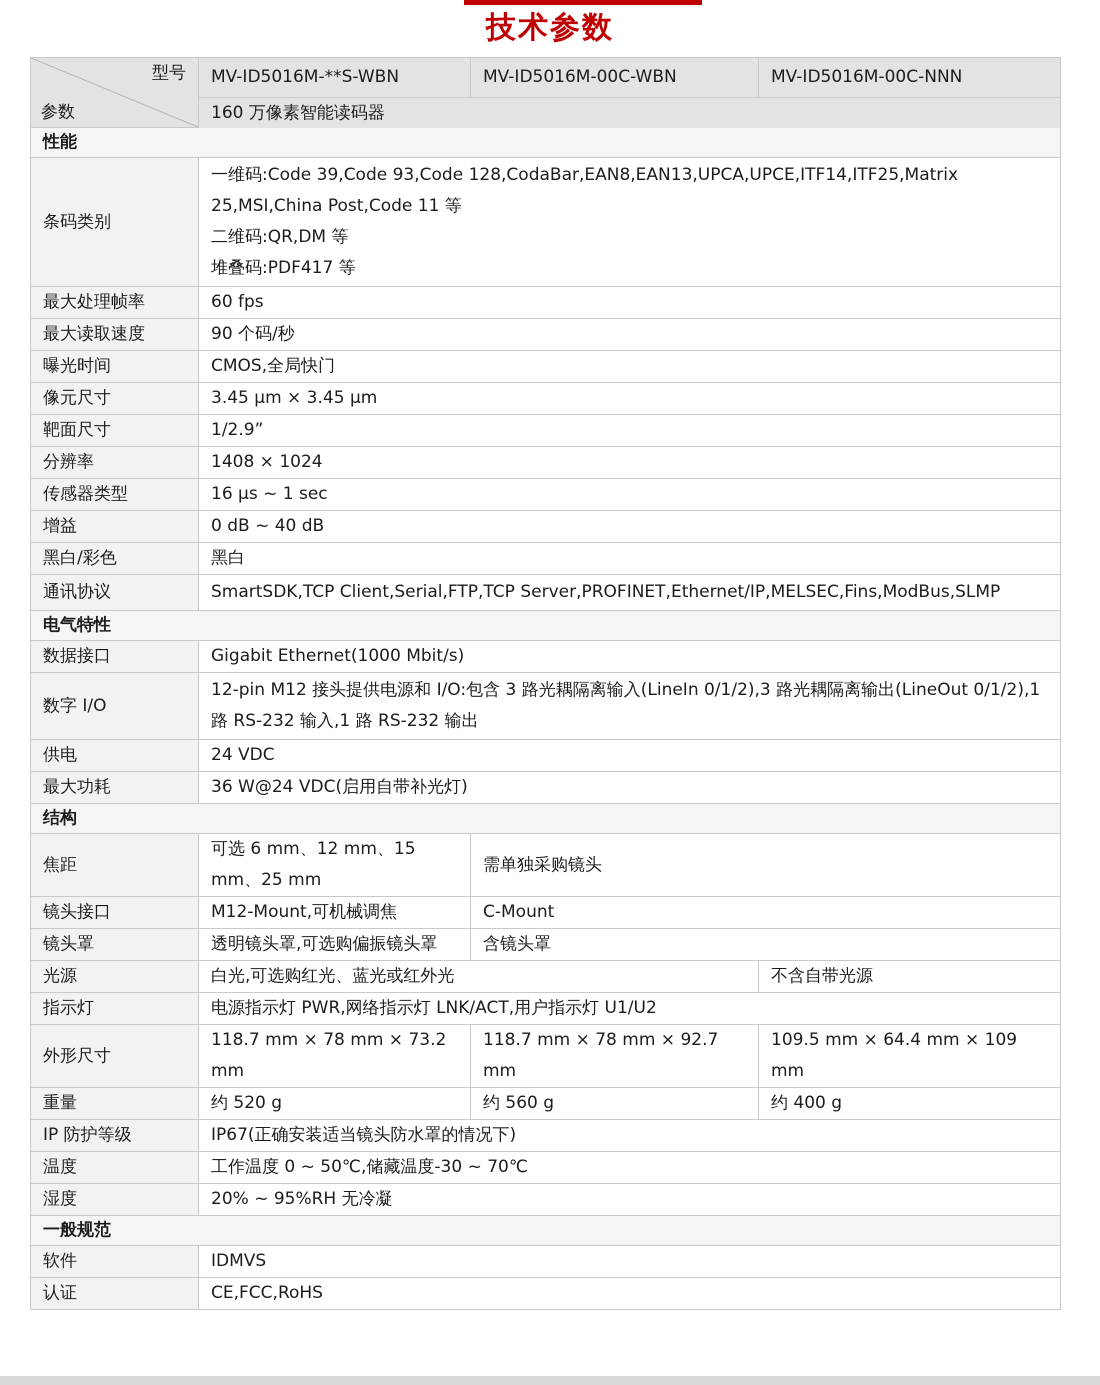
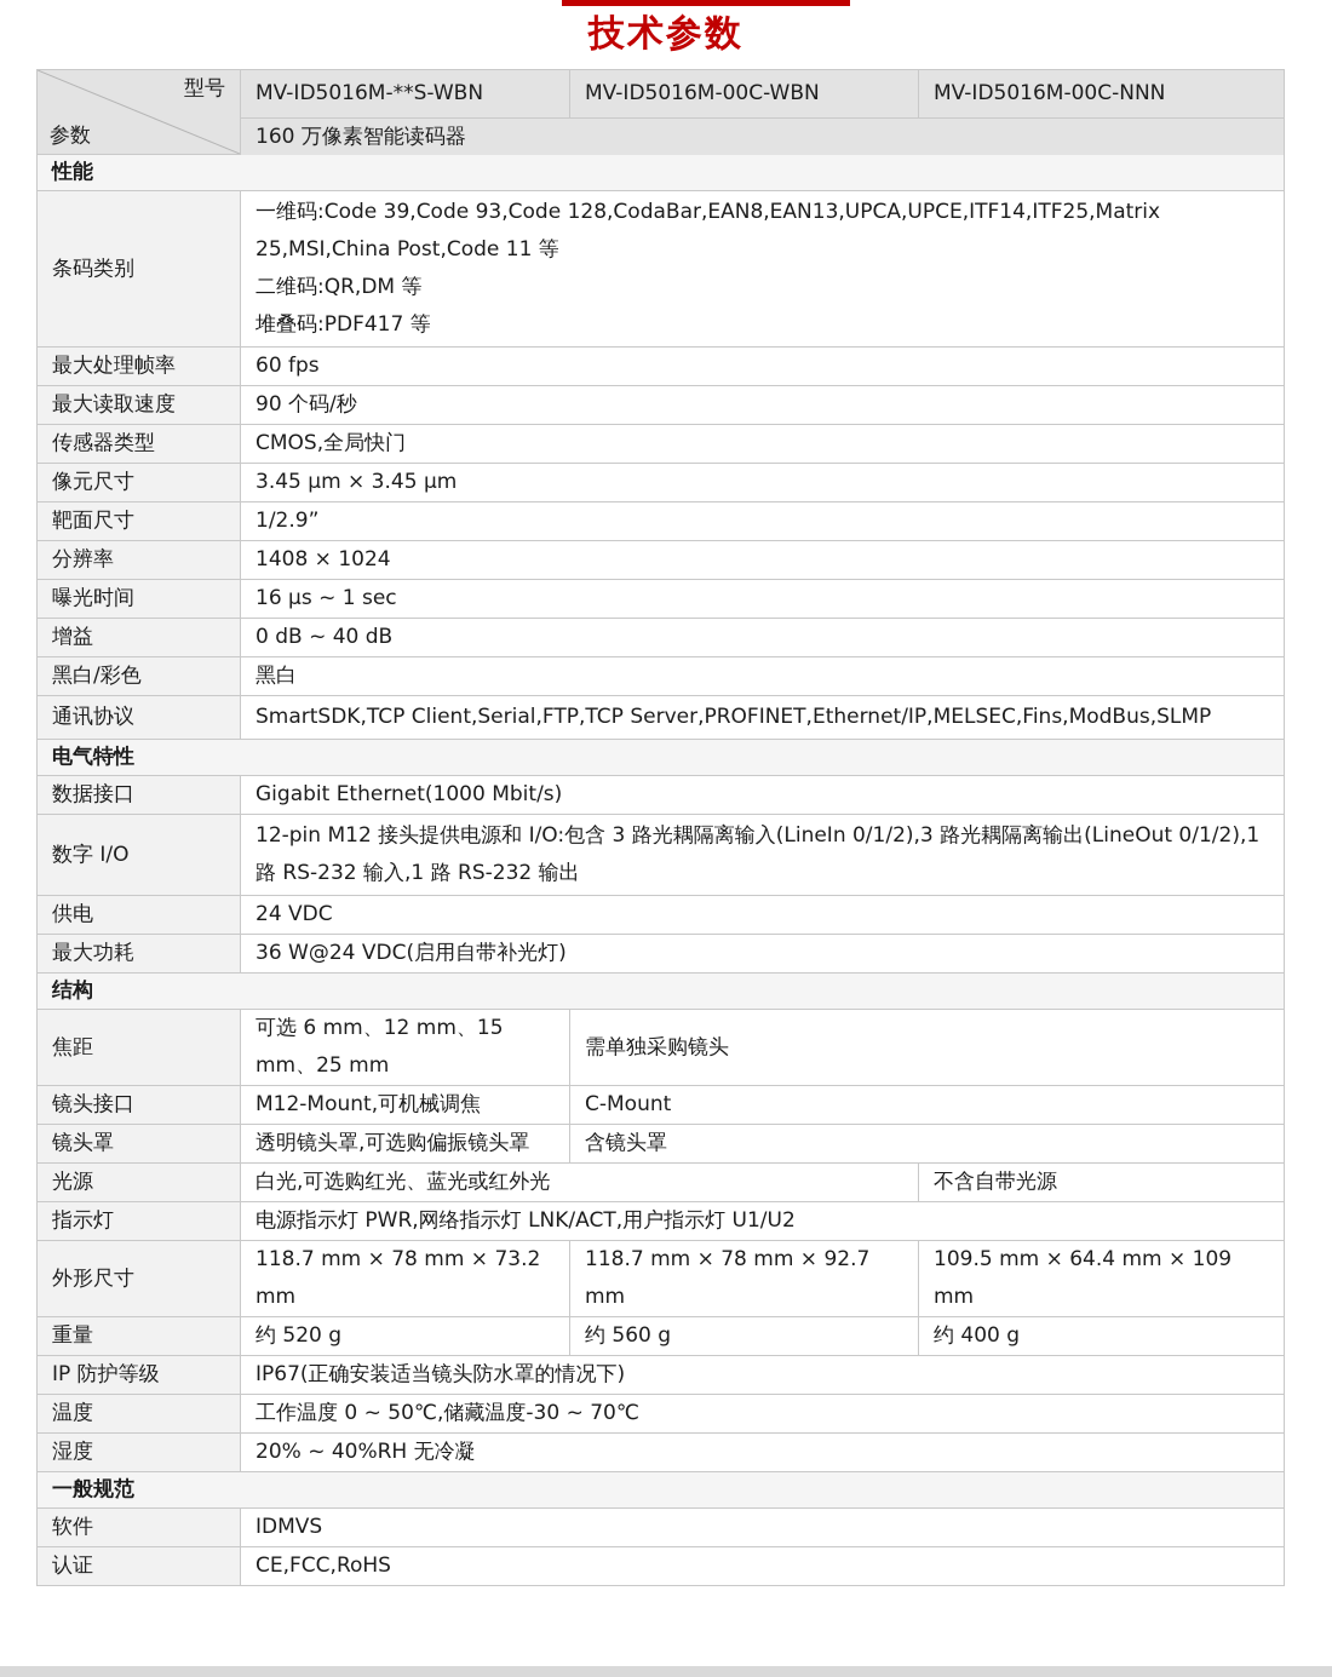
  技术参数
  型号
  参数
  MV-ID5016M-**S-WBN
  MV-ID5016M-00C-WBN
  MV-ID5016M-00C-NNN
  160 万像素智能读码器
  性能
  条码类别
  一维码:Code 39,Code 93,Code 128,CodaBar,EAN8,EAN13,UPCA,UPCE,ITF14,ITF25,Matrix 25,MSI,China Post,Code 11 等
  二维码:QR,DM 等
  堆叠码:PDF417 等
  最大处理帧率
  60 fps
  最大读取速度
  90 个码/秒
- 曝光时间
+ 传感器类型
  CMOS,全局快门
  像元尺寸
  3.45 μm × 3.45 μm
  靶面尺寸
  1/2.9”
  分辨率
  1408 × 1024
- 传感器类型
+ 曝光时间
  16 μs ~ 1 sec
  增益
  0 dB ~ 40 dB
  黑白/彩色
  黑白
  通讯协议
  SmartSDK,TCP Client,Serial,FTP,TCP Server,PROFINET,Ethernet/IP,MELSEC,Fins,ModBus,SLMP
  电气特性
  数据接口
  Gigabit Ethernet(1000 Mbit/s)
  数字 I/O
  12-pin M12 接头提供电源和 I/O:包含 3 路光耦隔离输入(LineIn 0/1/2),3 路光耦隔离输出(LineOut 0/1/2),1 路 RS-232 输入,1 路 RS-232 输出
  供电
  24 VDC
  最大功耗
  36 W@24 VDC(启用自带补光灯)
  结构
  焦距
  可选 6 mm、12 mm、15 mm、25 mm
  需单独采购镜头
  镜头接口
  M12-Mount,可机械调焦
  C-Mount
  镜头罩
  透明镜头罩,可选购偏振镜头罩
  含镜头罩
  光源
  白光,可选购红光、蓝光或红外光
  不含自带光源
  指示灯
  电源指示灯 PWR,网络指示灯 LNK/ACT,用户指示灯 U1/U2
  外形尺寸
  118.7 mm × 78 mm × 73.2 mm
  118.7 mm × 78 mm × 92.7 mm
  109.5 mm × 64.4 mm × 109 mm
  重量
  约 520 g
  约 560 g
  约 400 g
  IP 防护等级
  IP67(正确安装适当镜头防水罩的情况下)
  温度
  工作温度 0 ~ 50℃,储藏温度-30 ~ 70℃
  湿度
- 20% ~ 95%RH 无冷凝
+ 20% ~ 40%RH 无冷凝
  一般规范
  软件
  IDMVS
  认证
  CE,FCC,RoHS
